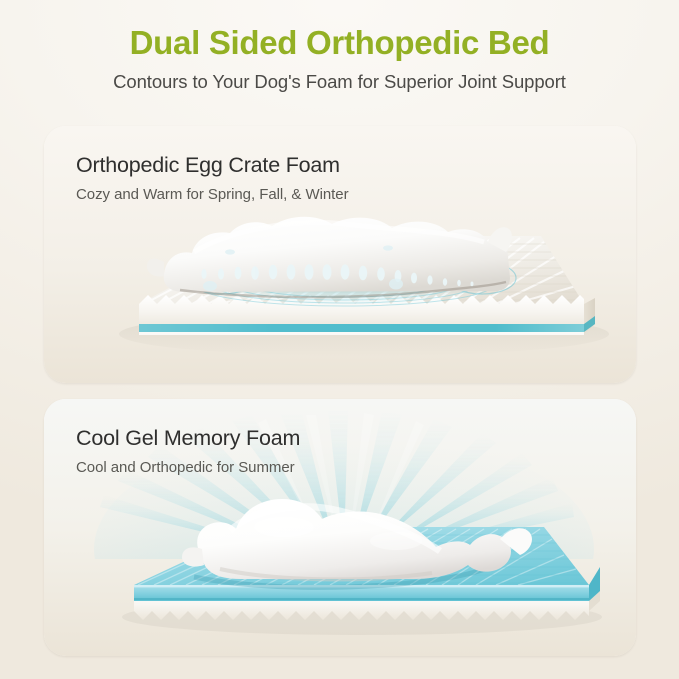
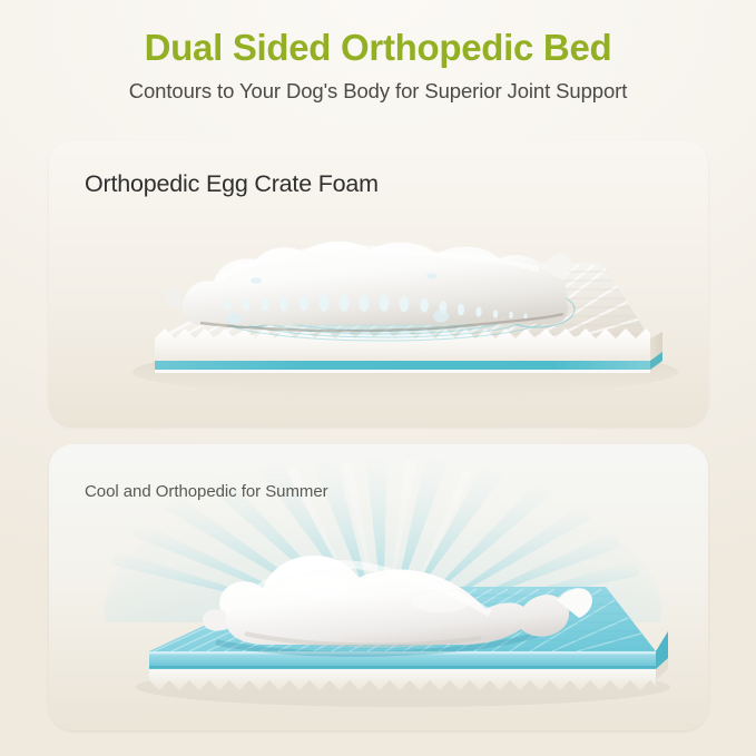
  Dual Sided Orthopedic Bed
- Contours to Your Dog's Foam for Superior Joint Support
+ Contours to Your Dog's Body for Superior Joint Support
  Orthopedic Egg Crate Foam
- Cozy and Warm for Spring, Fall, & Winter
- Cool Gel Memory Foam
  Cool and Orthopedic for Summer
